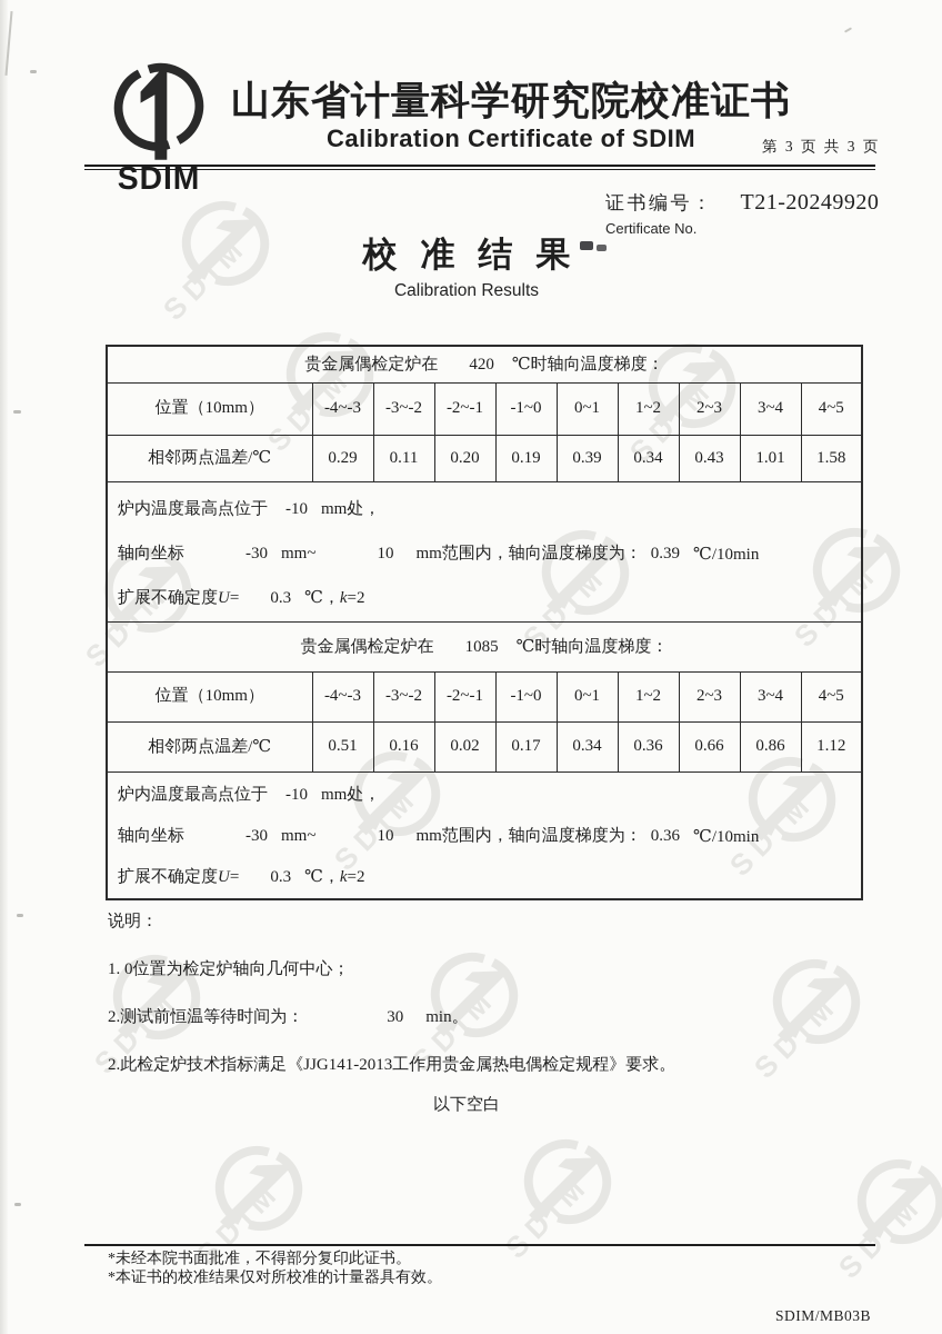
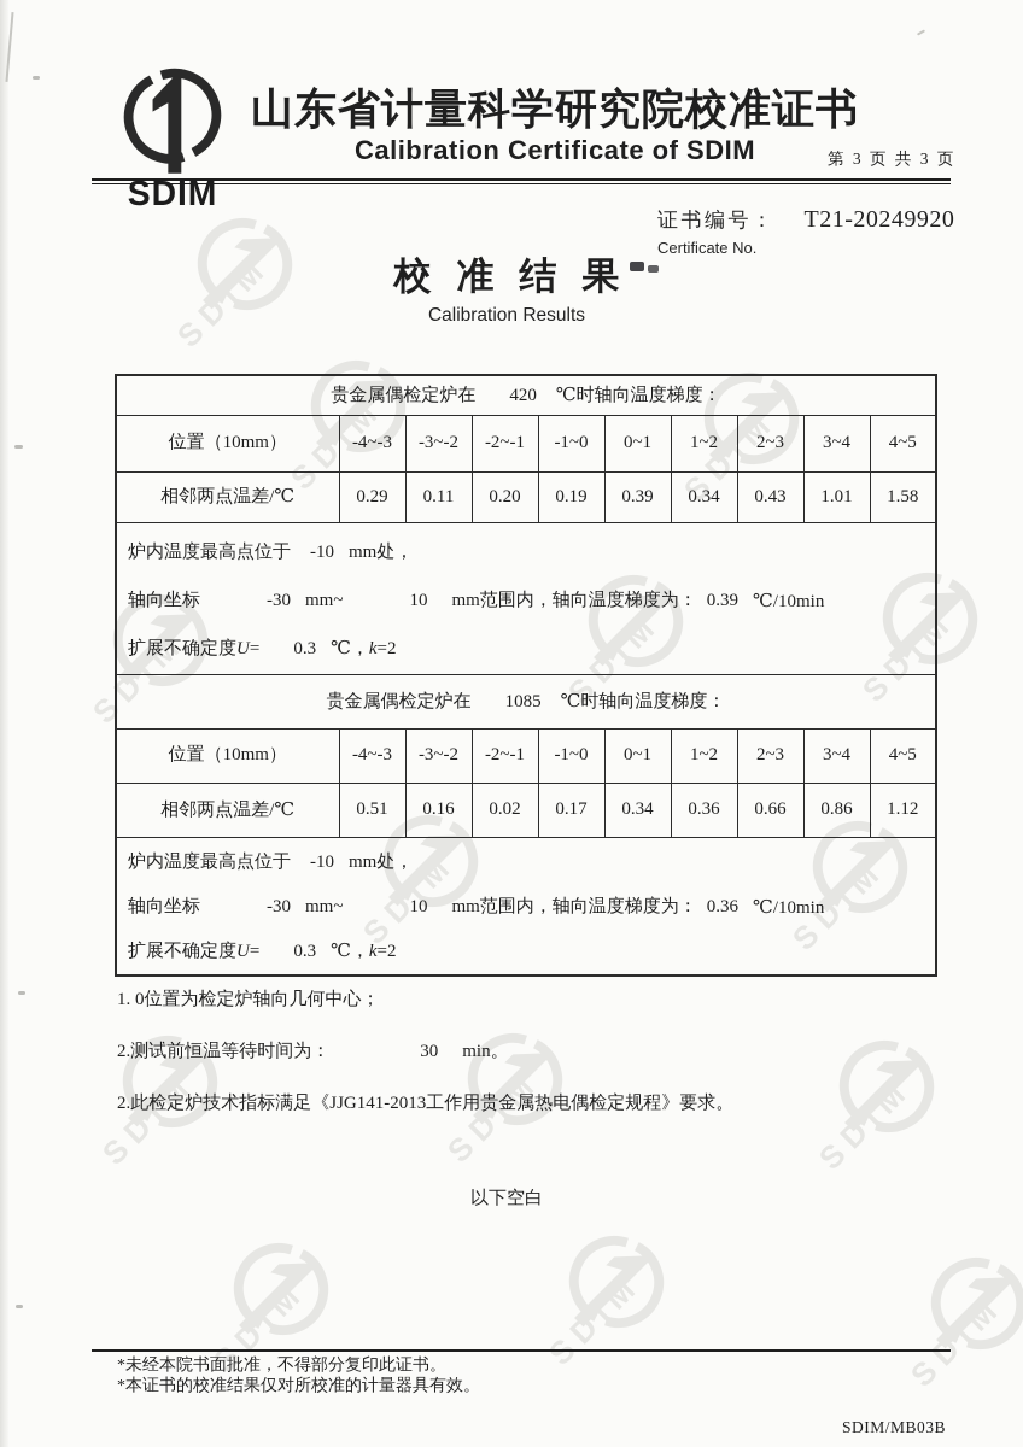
  SDIM
  山东省计量科学研究院校准证书
  Calibration Certificate of SDIM
  第 3 页 共 3 页
  证书编号： T21-20249920
  Certificate No.
  校准结果
  Calibration Results
  贵金属偶检定炉在 420 ℃时轴向温度梯度：
  位置（10mm）	-4~-3	-3~-2	-2~-1	-1~0	0~1	1~2	2~3	3~4	4~5
  相邻两点温差/℃	0.29	0.11	0.20	0.19	0.39	0.34	0.43	1.01	1.58
  炉内温度最高点位于 -10 mm处， 轴向坐标 -30 mm~ 10 mm范围内，轴向温度梯度为： 0.39 ℃/10min 扩展不确定度U= 0.3 ℃，k=2
  贵金属偶检定炉在 1085 ℃时轴向温度梯度：
  位置（10mm）	-4~-3	-3~-2	-2~-1	-1~0	0~1	1~2	2~3	3~4	4~5
  相邻两点温差/℃	0.51	0.16	0.02	0.17	0.34	0.36	0.66	0.86	1.12
  炉内温度最高点位于 -10 mm处， 轴向坐标 -30 mm~ 10 mm范围内，轴向温度梯度为： 0.36 ℃/10min 扩展不确定度U= 0.3 ℃，k=2
- 说明：
  1. 0位置为检定炉轴向几何中心；
  2.测试前恒温等待时间为： 30 min。
  2.此检定炉技术指标满足《JJG141-2013工作用贵金属热电偶检定规程》要求。
  以下空白
  *未经本院书面批准，不得部分复印此证书。
  *本证书的校准结果仅对所校准的计量器具有效。
  SDIM/MB03B
